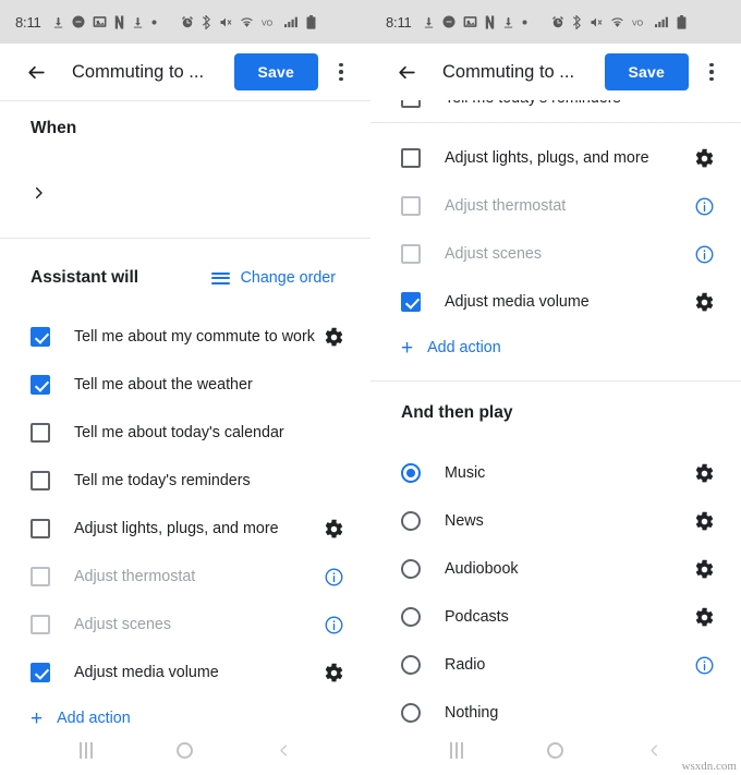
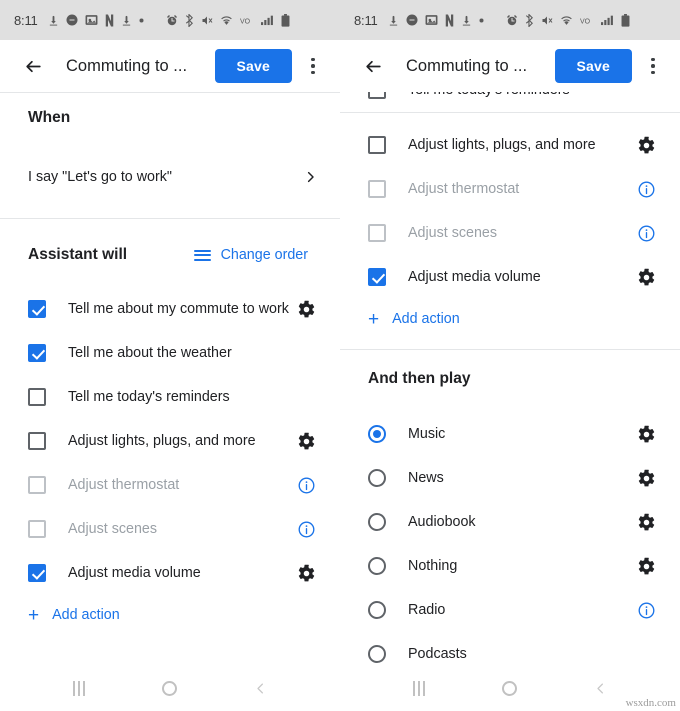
  8:11
  Commuting to ...
  Save
  When
+ I say "Let's go to work"
  Assistant will
  Change order
  Tell me about my commute to work
  Tell me about the weather
- Tell me about today's calendar
  Tell me today's reminders
  Adjust lights, plugs, and more
  Adjust thermostat
  Adjust scenes
  Adjust media volume
  +
  Add action
  8:11
  Commuting to ...
  Save
  Adjust lights, plugs, and more
  Adjust thermostat
  Adjust scenes
  Adjust media volume
  +
  Add action
  And then play
  Music
  News
  Audiobook
- Podcasts
+ Nothing
  Radio
- Nothing
+ Podcasts
  wsxdn.com
